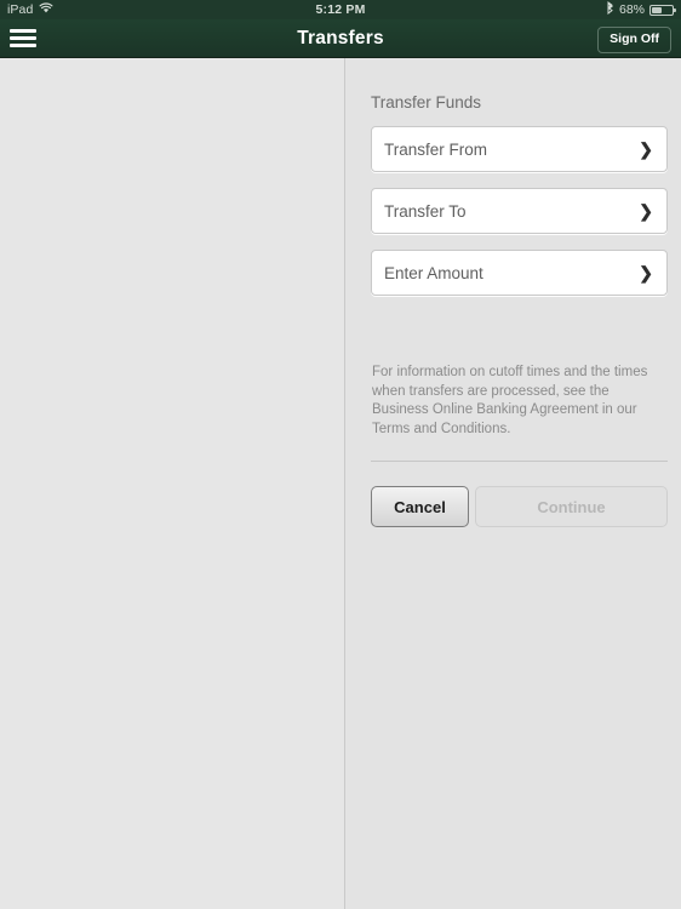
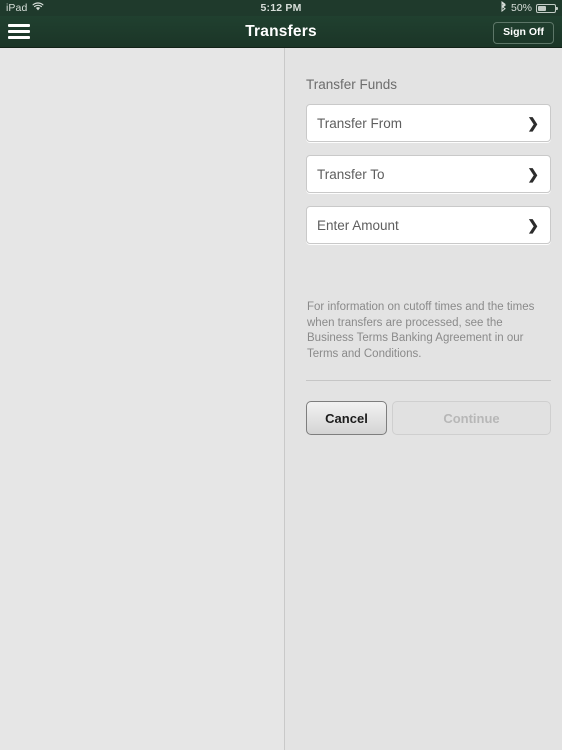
  iPad
  5:12 PM
- 68%
+ 50%
  Transfers
  Sign Off
  Transfer Funds
  Transfer From
  ❯
  Transfer To
  ❯
  Enter Amount
  ❯
- For information on cutoff times and the times when transfers are processed, see the Business Online Banking Agreement in our Terms and Conditions.
+ For information on cutoff times and the times when transfers are processed, see the Business Terms Banking Agreement in our Terms and Conditions.
  Cancel
  Continue
